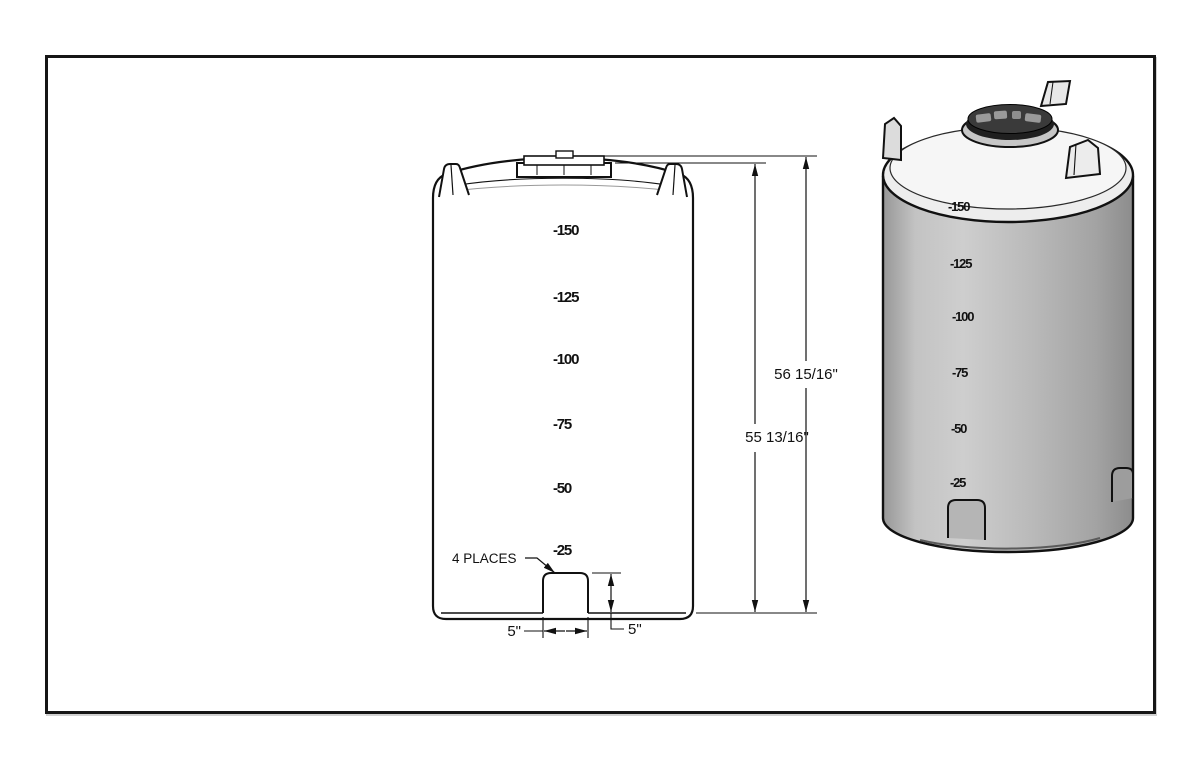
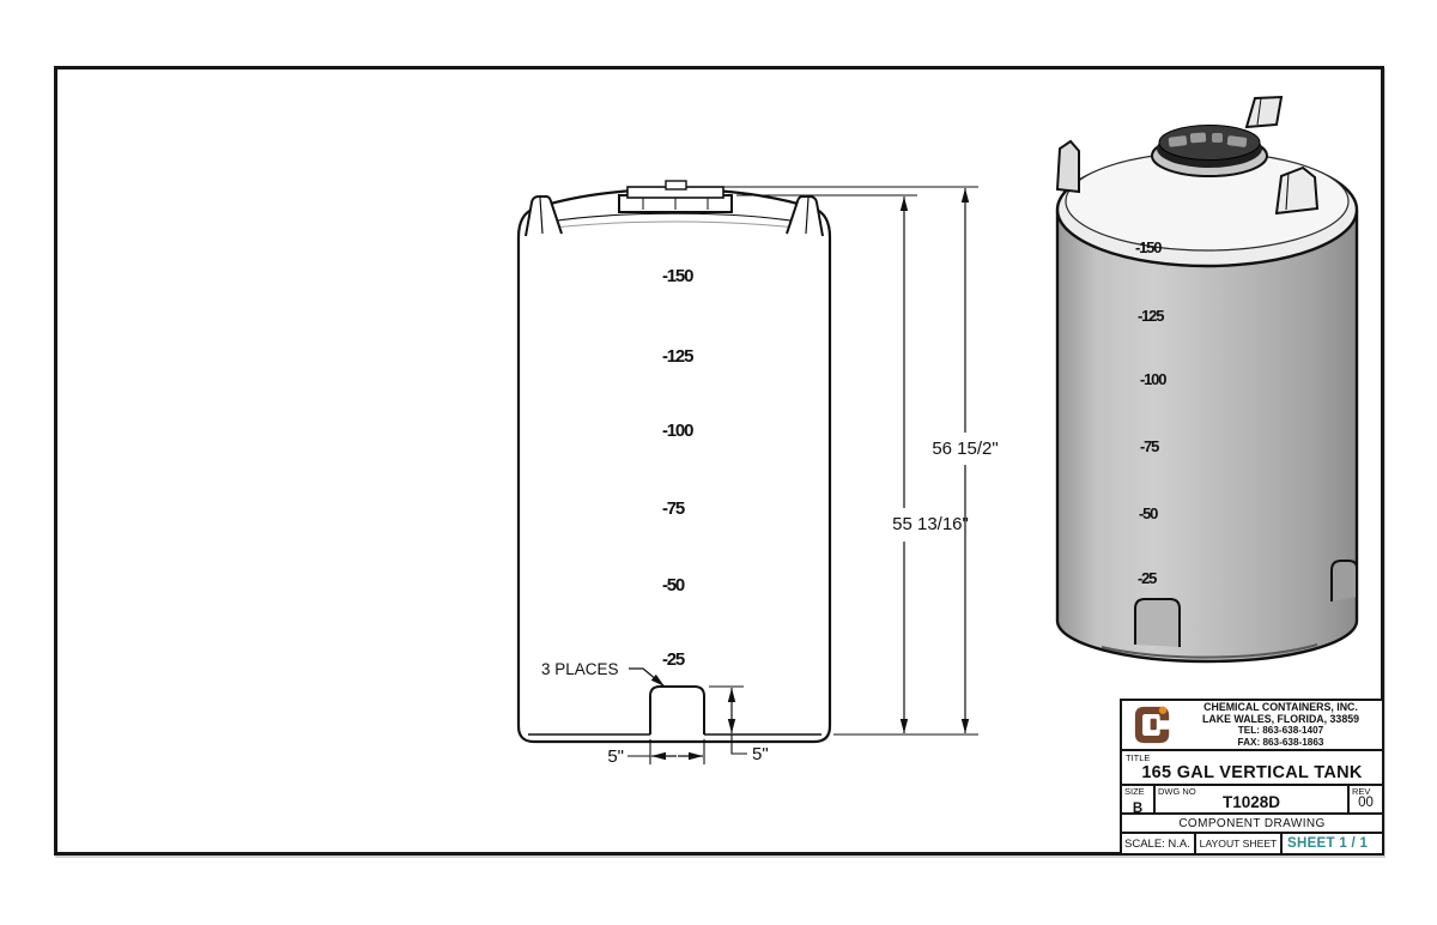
  -150
  -125
  -100
  -75
  -50
  -25
  55 13/16
- 56 15/16"
+ 56 15/2"
- 4 PLACES
+ 3 PLACES
  5"
  5"
  -150
  -125
  -100
  -75
  -50
  -25
+ CHEMICAL CONTAINERS, INC.
+ LAKE WALES, FLORIDA, 33859
+ TEL: 863-638-1407
+ FAX: 863-638-1863
+ TITLE
+ 165 GAL VERTICAL TANK
+ SIZE
+ B
+ DWG NO
+ T1028D
+ REV
+ 00
+ COMPONENT DRAWING
+ SCALE: N.A.
+ LAYOUT SHEET
+ SHEET 1 / 1
